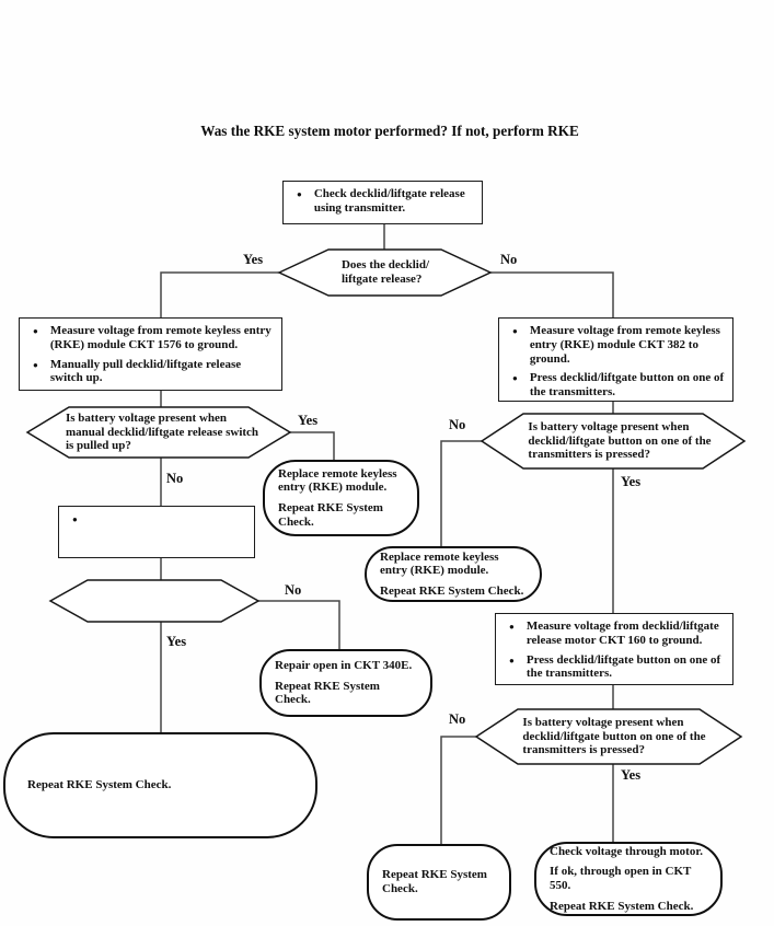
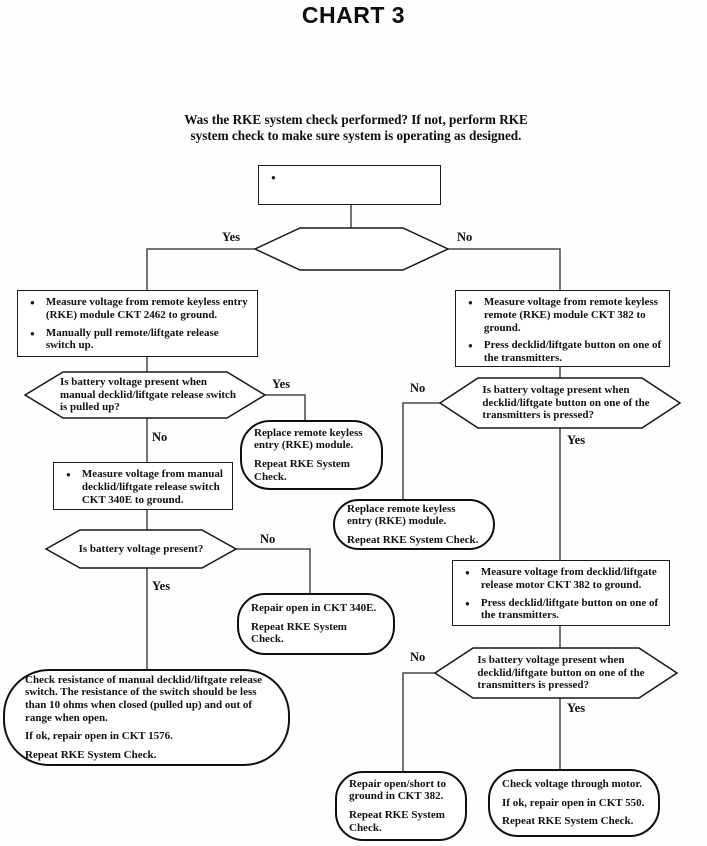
+ CHART 3
- Was the RKE system motor performed? If not, perform RKE
+ Was the RKE system check performed? If not, perform RKE
+ system check to make sure system is operating as designed.
  ●
- Check decklid/liftgate release using transmitter.
- Does the decklid/
- liftgate release?
  ●
- Measure voltage from remote keyless entry (RKE) module CKT 1576 to ground.
+ Measure voltage from remote keyless entry (RKE) module CKT 2462 to ground.
  ●
- Manually pull decklid/liftgate release switch up.
+ Manually pull remote/liftgate release switch up.
  ●
- Measure voltage from remote keyless entry (RKE) module CKT 382 to ground.
+ Measure voltage from remote keyless remote (RKE) module CKT 382 to ground.
  ●
  Press decklid/liftgate button on one of the transmitters.
  Is battery voltage present when
  manual decklid/liftgate release switch
  is pulled up?
  Replace remote keyless entry (RKE) module.
  Repeat RKE System Check.
  ●
+ Measure voltage from manual decklid/liftgate release switch CKT 340E to ground.
+ Is battery voltage present?
  Repair open in CKT 340E.
  Repeat RKE System Check.
+ Check resistance of manual decklid/liftgate release switch. The resistance of the switch should be less than 10 ohms when closed (pulled up) and out of range when open.
+ If ok, repair open in CKT 1576.
  Repeat RKE System Check.
  Is battery voltage present when
  decklid/liftgate button on one of the
  transmitters is pressed?
  Replace remote keyless entry (RKE) module.
  Repeat RKE System Check.
  ●
- Measure voltage from decklid/liftgate release motor CKT 160 to ground.
+ Measure voltage from decklid/liftgate release motor CKT 382 to ground.
  ●
  Press decklid/liftgate button on one of the transmitters.
  Is battery voltage present when
  decklid/liftgate button on one of the
  transmitters is pressed?
+ Repair open/short to ground in CKT 382.
  Repeat RKE System Check.
  Check voltage through motor.
- If ok, through open in CKT 550.
+ If ok, repair open in CKT 550.
  Repeat RKE System Check.
  Yes
  No
  Yes
  No
  No
  Yes
  No
  Yes
  No
  Yes
